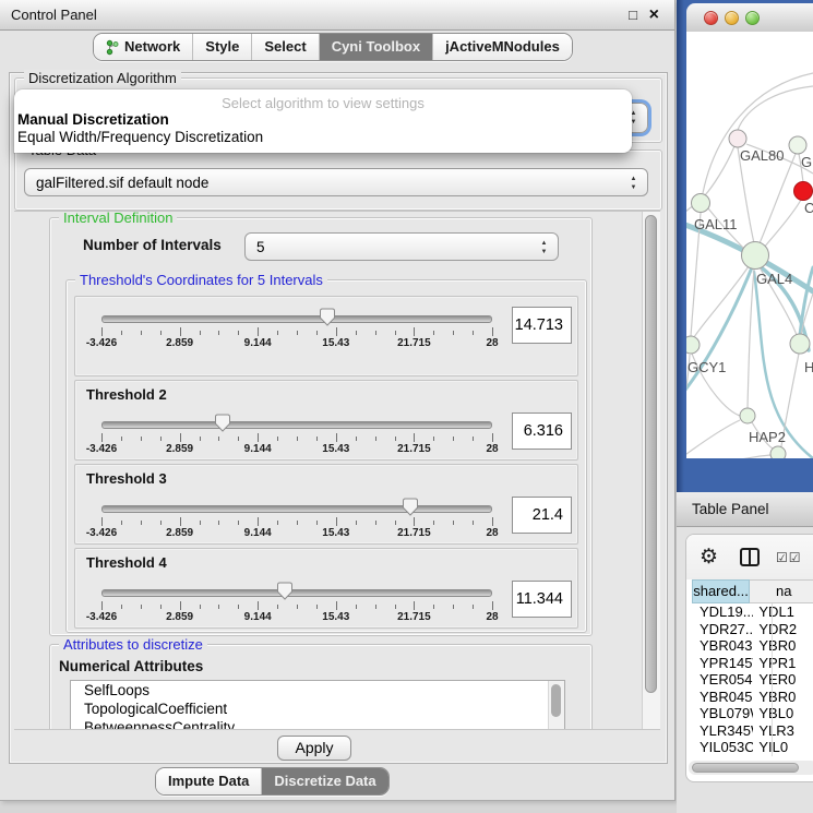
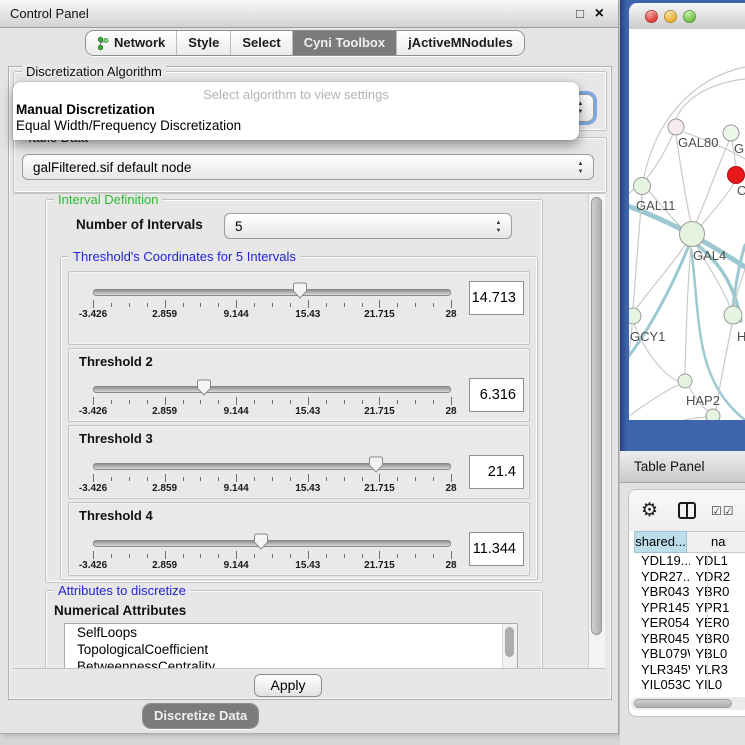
  Control Panel
  □
  ×
  Network
  Style
  Select
  Cyni Toolbox
  jActiveMNodules
  Discretization Algorithm
  Select algorithm to view settings
  Manual Discretization
  Equal Width/Frequency Discretization
  galFiltered.sif default node
  Interval Definition
  Number of Intervals
  5
  Threshold's Coordinates for 5 Intervals
  -3.426
  2.859
  9.144
  15.43
  21.715
  28
  14.713
  Threshold 2
  -3.426
  2.859
  9.144
  15.43
  21.715
  28
  6.316
  Threshold 3
  -3.426
  2.859
  9.144
  15.43
  21.715
  28
  21.4
  Threshold 4
  -3.426
  2.859
  9.144
  15.43
  21.715
  28
  11.344
  Attributes to discretize
  Numerical Attributes
  SelfLoops
  TopologicalCoefficient
  BetweennessCentrality
  Apply
- Impute Data
  Discretize Data
  GAL80
  C
  GAL11
  GAL4
  GCY1
  H
  HAP2
  Table Panel
  ⚙
  ☑☑
  shared...
  na
  YDL19...
  YDL1
  YDR27..
  YDR2
  YBR043
  YBR0
  YPR145
  YPR1
  YER054
  YER0
  YBR045
  YBR0
  YBL079
  YBL0
  YLR345
  YR3
  YIL053C
  YIL0
